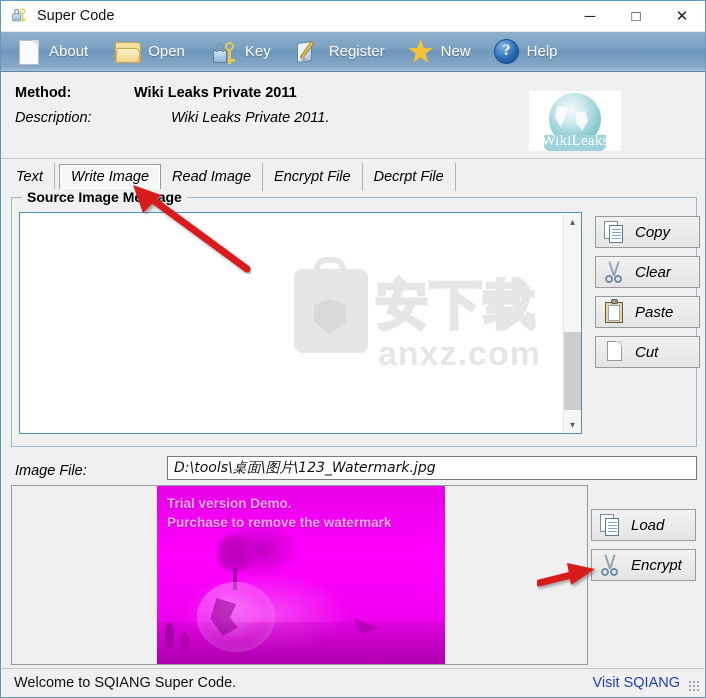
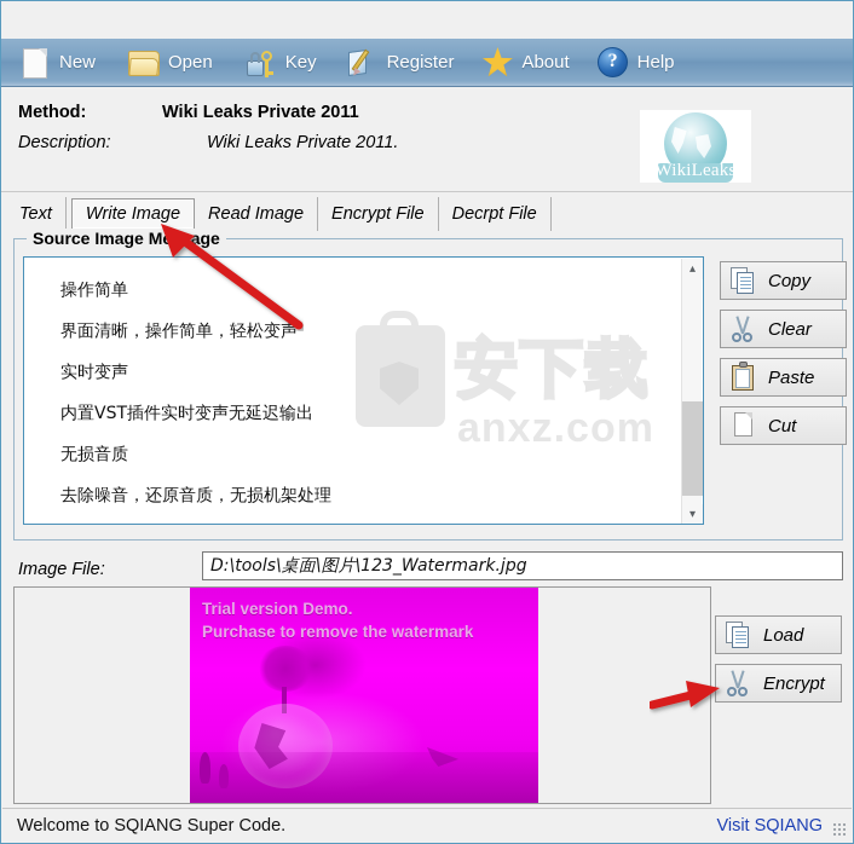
- Super Code
- ─
- □
- ✕
- About
+ New
  Open
  Key
  Register
- New
+ About
  ?
  Help
  Method:
  Wiki Leaks Private 2011
  Description:
  Wiki Leaks Private 2011.
  WikiLeaks
  Text
  Write Image
  Read Image
  Encrypt File
  Decrpt File
  Source Image Mage
+ 操作简单
+ 界面清晰，操作简单，轻松变声
+ 实时变声
+ 内置VST插件实时变声无延迟输出
+ 无损音质
+ 去除噪音，还原音质，无损机架处理
  安下载
  anxz.com
  ▴
  ▾
  Copy
  Clear
  Paste
  Cut
  Image File:
  D:\tools\桌面\图片\123_Watermark.jpg
  Trial version Demo.
  Purchase to remove the watermark
  Load
  Encrypt
  Welcome to SQIANG Super Code.
  Visit SQIANG
